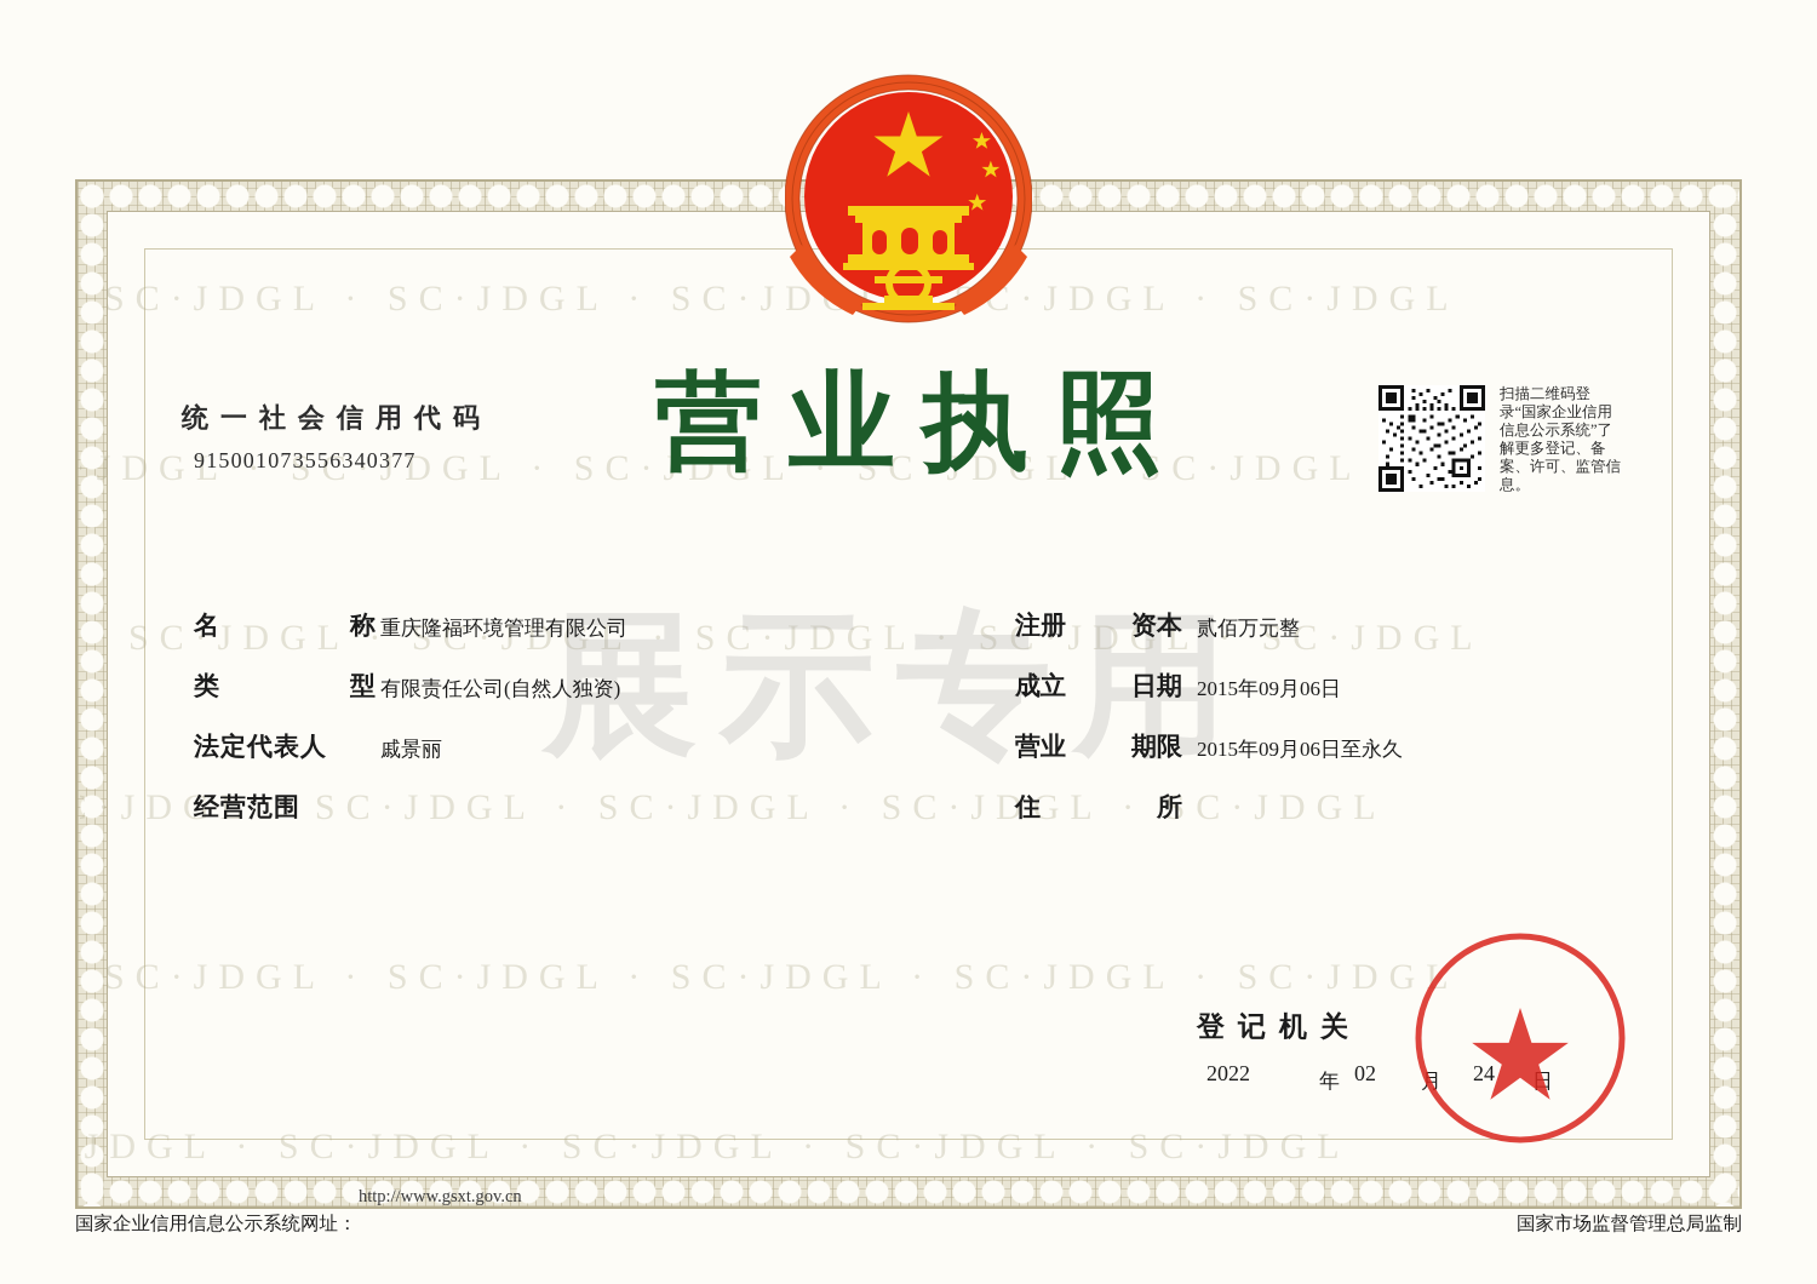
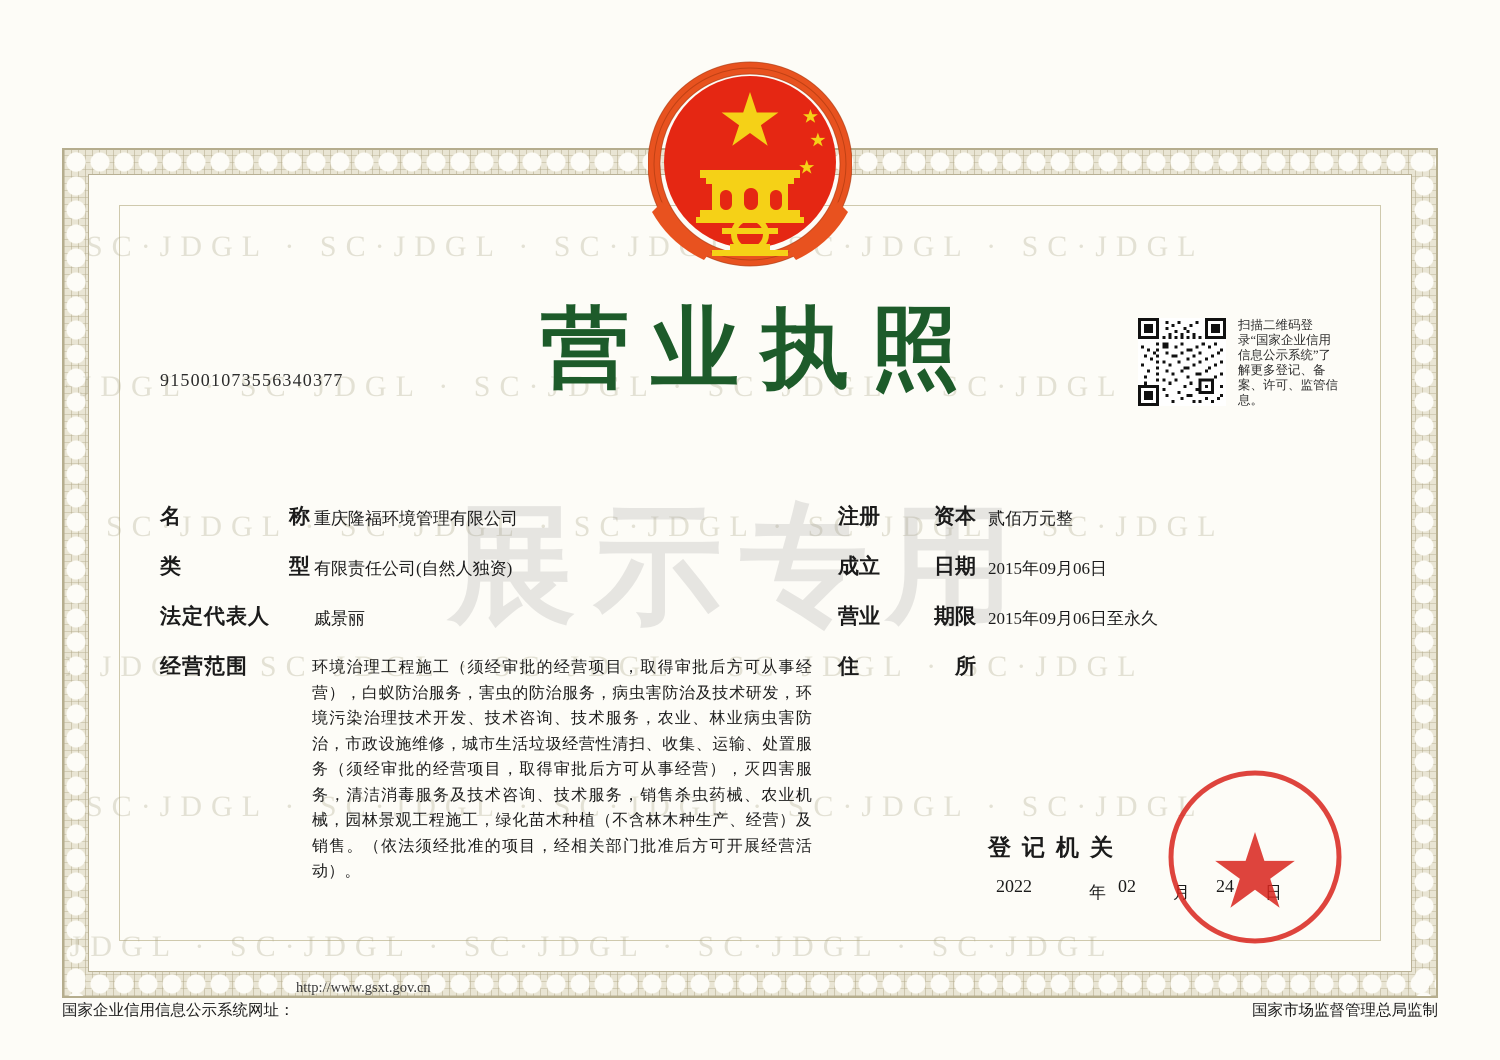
  SC·JDGL · SC·JDGL · SC·JDLC·JDGL · SC·JDGL
  ·JDGL · SC·JDGL · SC·JDGL · SC·JDGL · SC·JDGL
  SC·JDGL · SC·JDGL · SC·JDGL · SC·JDGL · SC·JDGL
  C·JDGL · SC·JDGL · SC·JDGL · SC·JDGL · SC·JDGL
  SC·JDGL · SC·JDGL · SC·JDGL · SC·JDGL · SC·JDGL
  JDGL · SC·JDGL · SC·JDGL · SC·JDGL · SC·JDGL
  展示专用
  营业执照
- 统一社会信用代码
  915001073556340377
  扫描二维码登录“国家企业信用信息公示系统”了解更多登记、备案、许可、监管信息。
  名
  称
  重庆隆福环境管理有限公司
  类
  型
  有限责任公司(自然人独资)
  法定代表人
  戚景丽
  经营范围
+ 环境治理工程施工（须经审批的经营项目，取得审批后方可从事经营），白蚁防治服务，害虫的防治服务，病虫害防治及技术研发，环境污染治理技术开发、技术咨询、技术服务，农业、林业病虫害防治，市政设施维修，城市生活垃圾经营性清扫、收集、运输、处置服务（须经审批的经营项目，取得审批后方可从事经营），灭四害服务，清洁消毒服务及技术咨询、技术服务，销售杀虫药械、农业机械，园林景观工程施工，绿化苗木种植（不含林木种生产、经营）及销售。（依法须经批准的项目，经相关部门批准后方可开展经营活动）。
  注册
  资本
  贰佰万元整
  成立
  日期
  2015年09月06日
  营业
  期限
  2015年09月06日至永久
  住
  所
  登记机关
  2022
  年
  02
  月
  24
  日
  http://www.gsxt.gov.cn
  国家企业信用信息公示系统网址：
  国家市场监督管理总局监制
